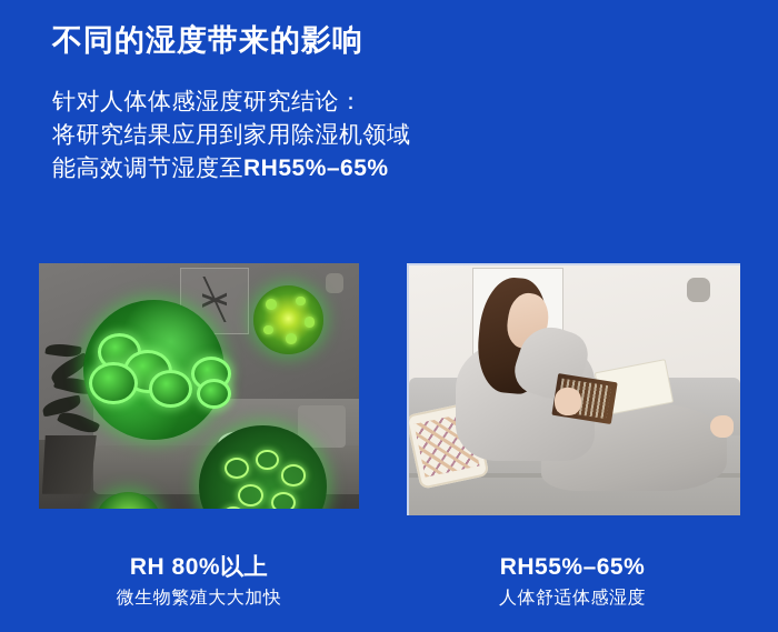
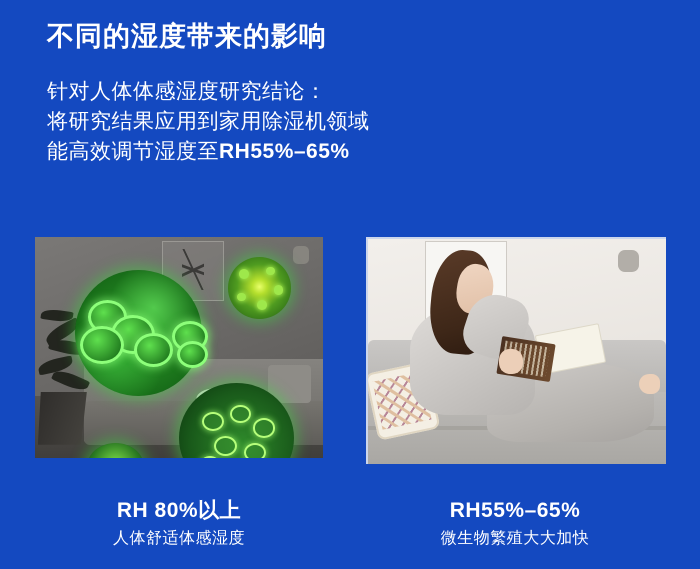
  不同的湿度带来的影响
  针对人体体感湿度研究结论：
  将研究结果应用到家用除湿机领域
  能高效调节湿度至RH55%–65%
  RH 80%以上
- 微生物繁殖大大加快
+ 人体舒适体感湿度
  RH55%–65%
- 人体舒适体感湿度
+ 微生物繁殖大大加快
